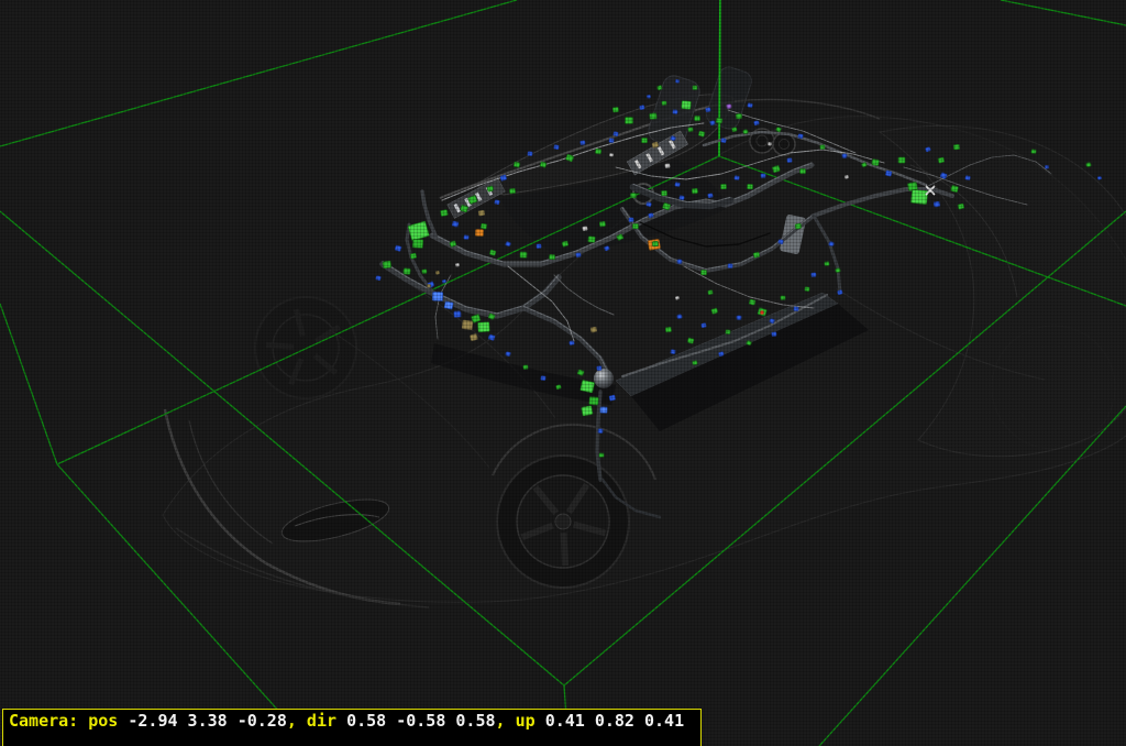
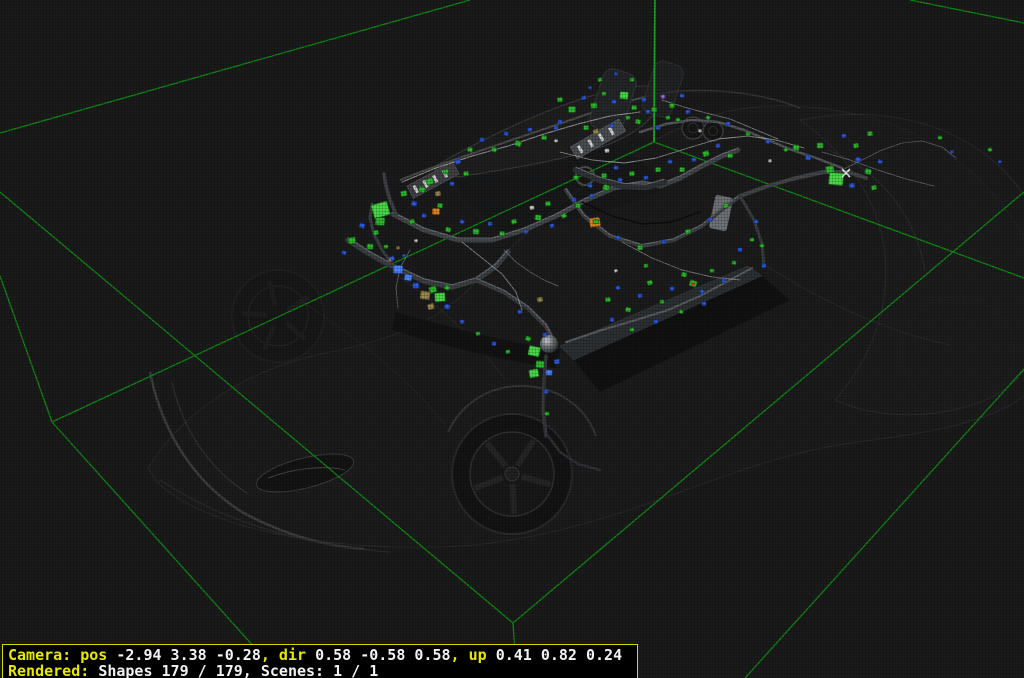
- Camera: pos -2.94 3.38 -0.28, dir 0.58 -0.58 0.58, up 0.41 0.82 0.41
+ Camera: pos -2.94 3.38 -0.28, dir 0.58 -0.58 0.58, up 0.41 0.82 0.24
+ Rendered: Shapes 179 / 179, Scenes: 1 / 1
